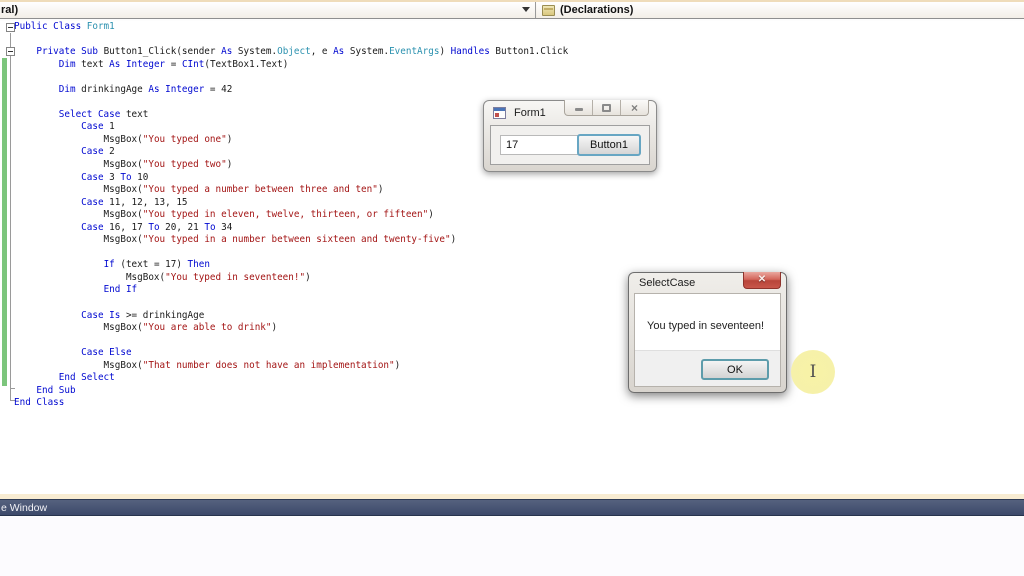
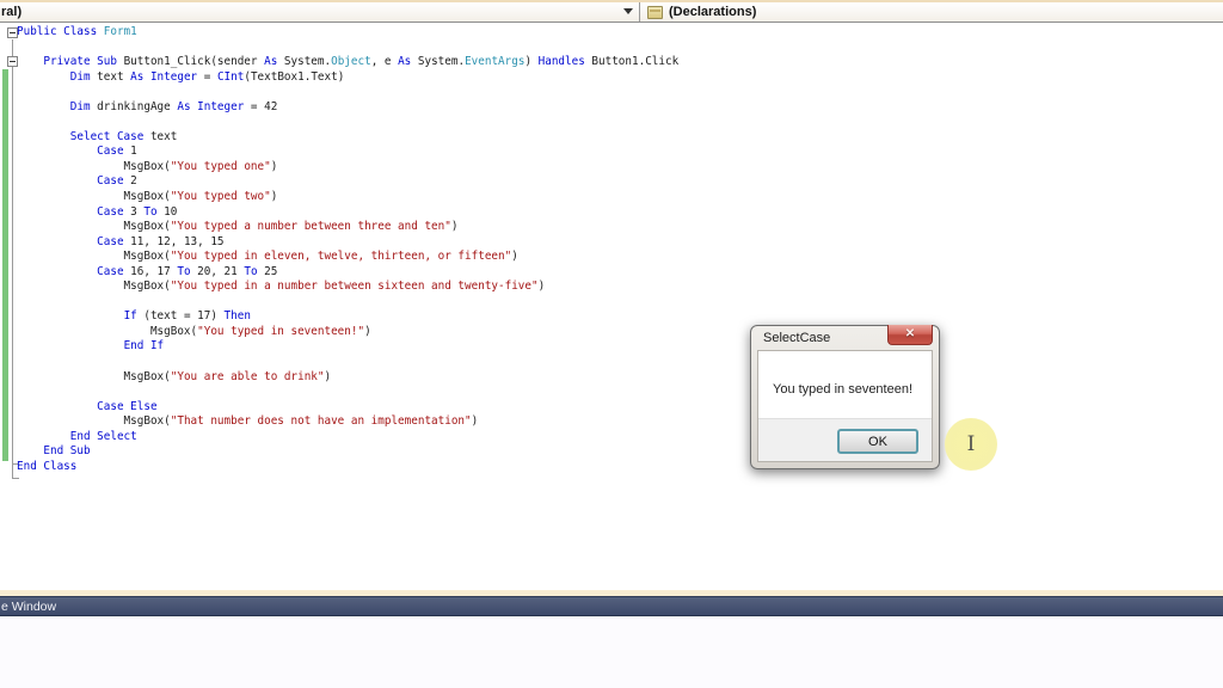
  ral)
  (Declarations)
  Public Class Form1
  Private Sub Button1_Click(sender As System.Object, e As System.EventArgs) Handles Button1.Click
  Dim text As Integer = CInt(TextBox1.Text)
  Dim drinkingAge As Integer = 42
  Select Case text
  Case 1
  MsgBox("You typed one")
  Case 2
  MsgBox("You typed two")
  Case 3 To 10
  MsgBox("You typed a number between three and ten")
  Case 11, 12, 13, 15
  MsgBox("You typed in eleven, twelve, thirteen, or fifteen")
- Case 16, 17 To 20, 21 To 34
+ Case 16, 17 To 20, 21 To 25
  MsgBox("You typed in a number between sixteen and twenty-five")
  If (text = 17) Then
  MsgBox("You typed in seventeen!")
  End If
- Case Is >= drinkingAge
  MsgBox("You are able to drink")
  Case Else
  MsgBox("That number does not have an implementation")
  End Select
  End Sub
  End Class
- Form1
- ×
- 17
- Button1
  SelectCase
  ✕
  You typed in seventeen!
  OK
  I
  e Window
